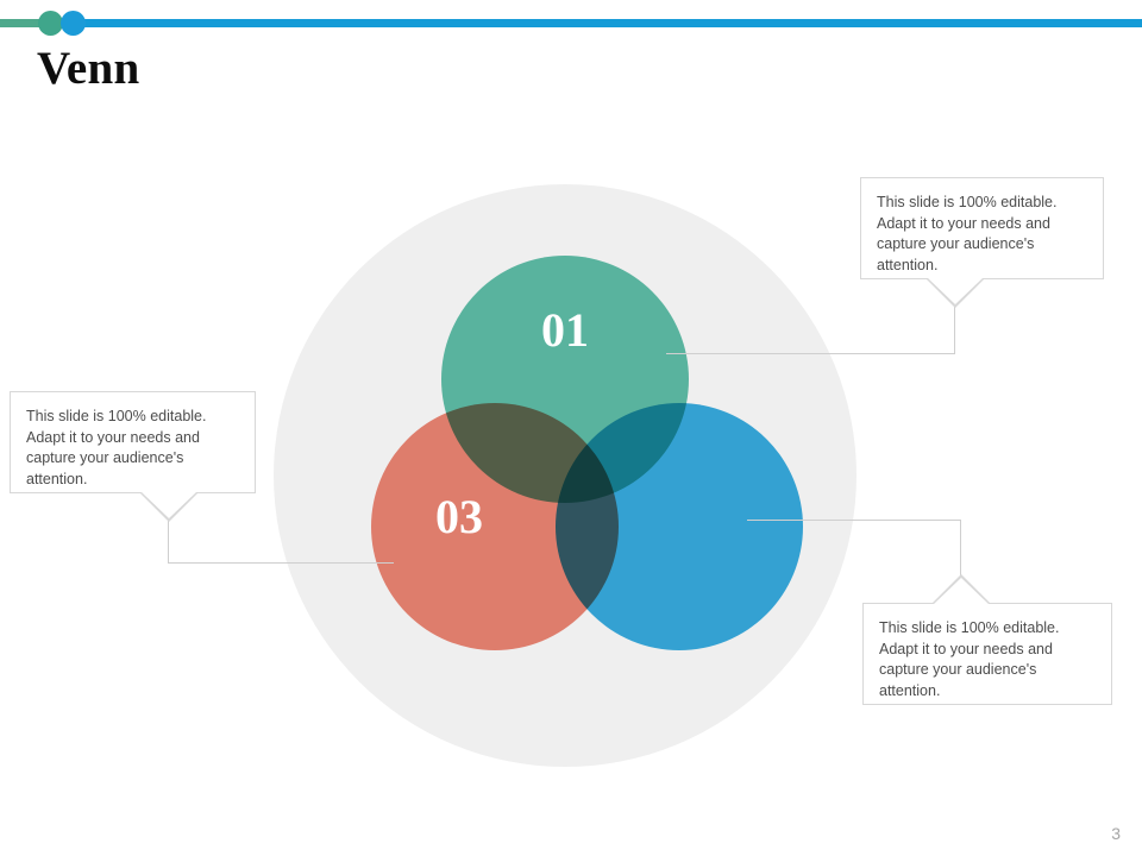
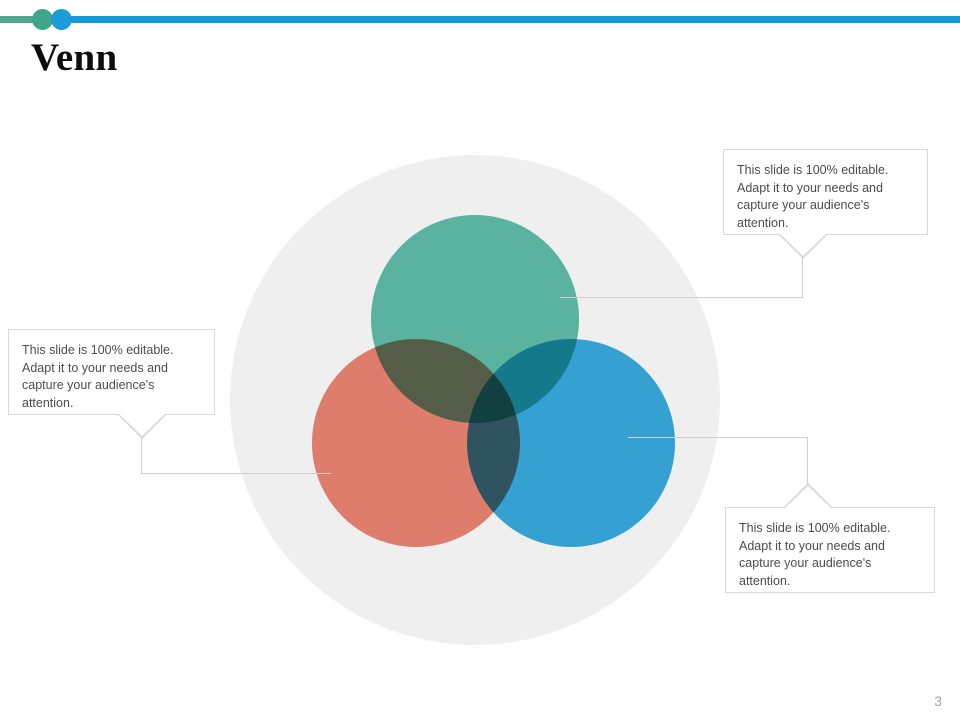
  Venn
- 01
- 03
  This slide is 100% editable. Adapt it to your needs and capture your audience's attention.
  This slide is 100% editable. Adapt it to your needs and capture your audience's attention.
  This slide is 100% editable. Adapt it to your needs and capture your audience's attention.
  3
